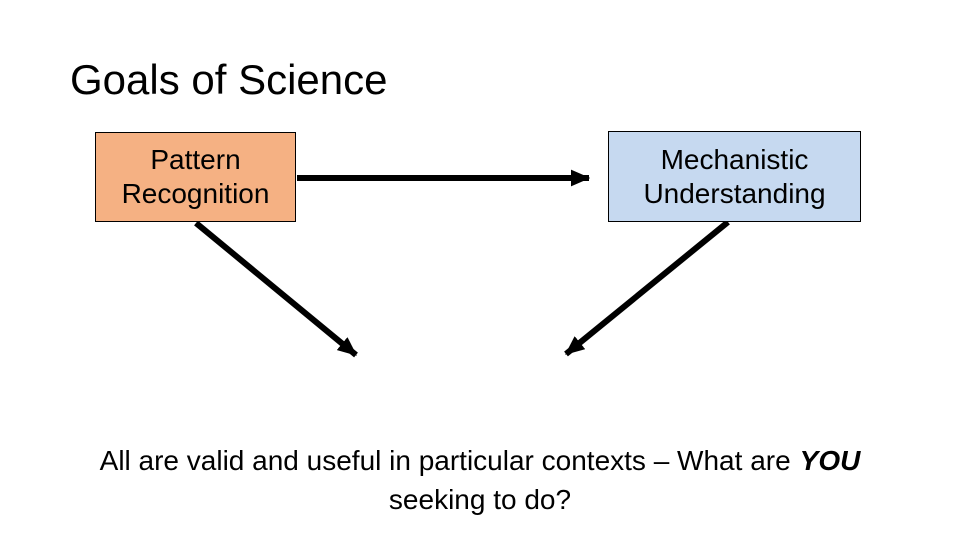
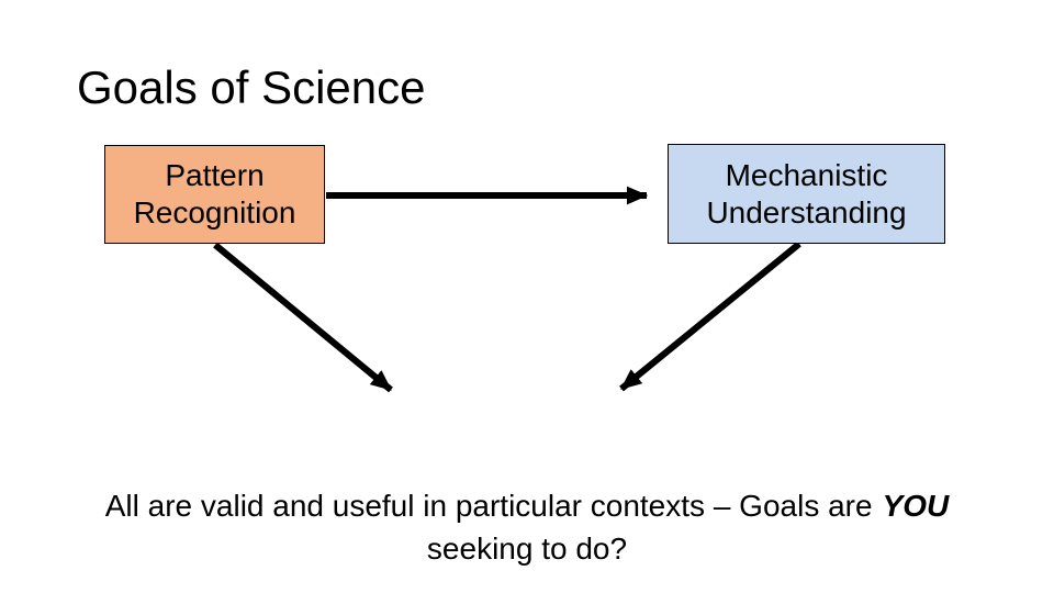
  Goals of Science
  Pattern
  Recognition
  Mechanistic
  Understanding
- All are valid and useful in particular contexts – What are YOU
+ All are valid and useful in particular contexts – Goals are YOU
  seeking to do?
